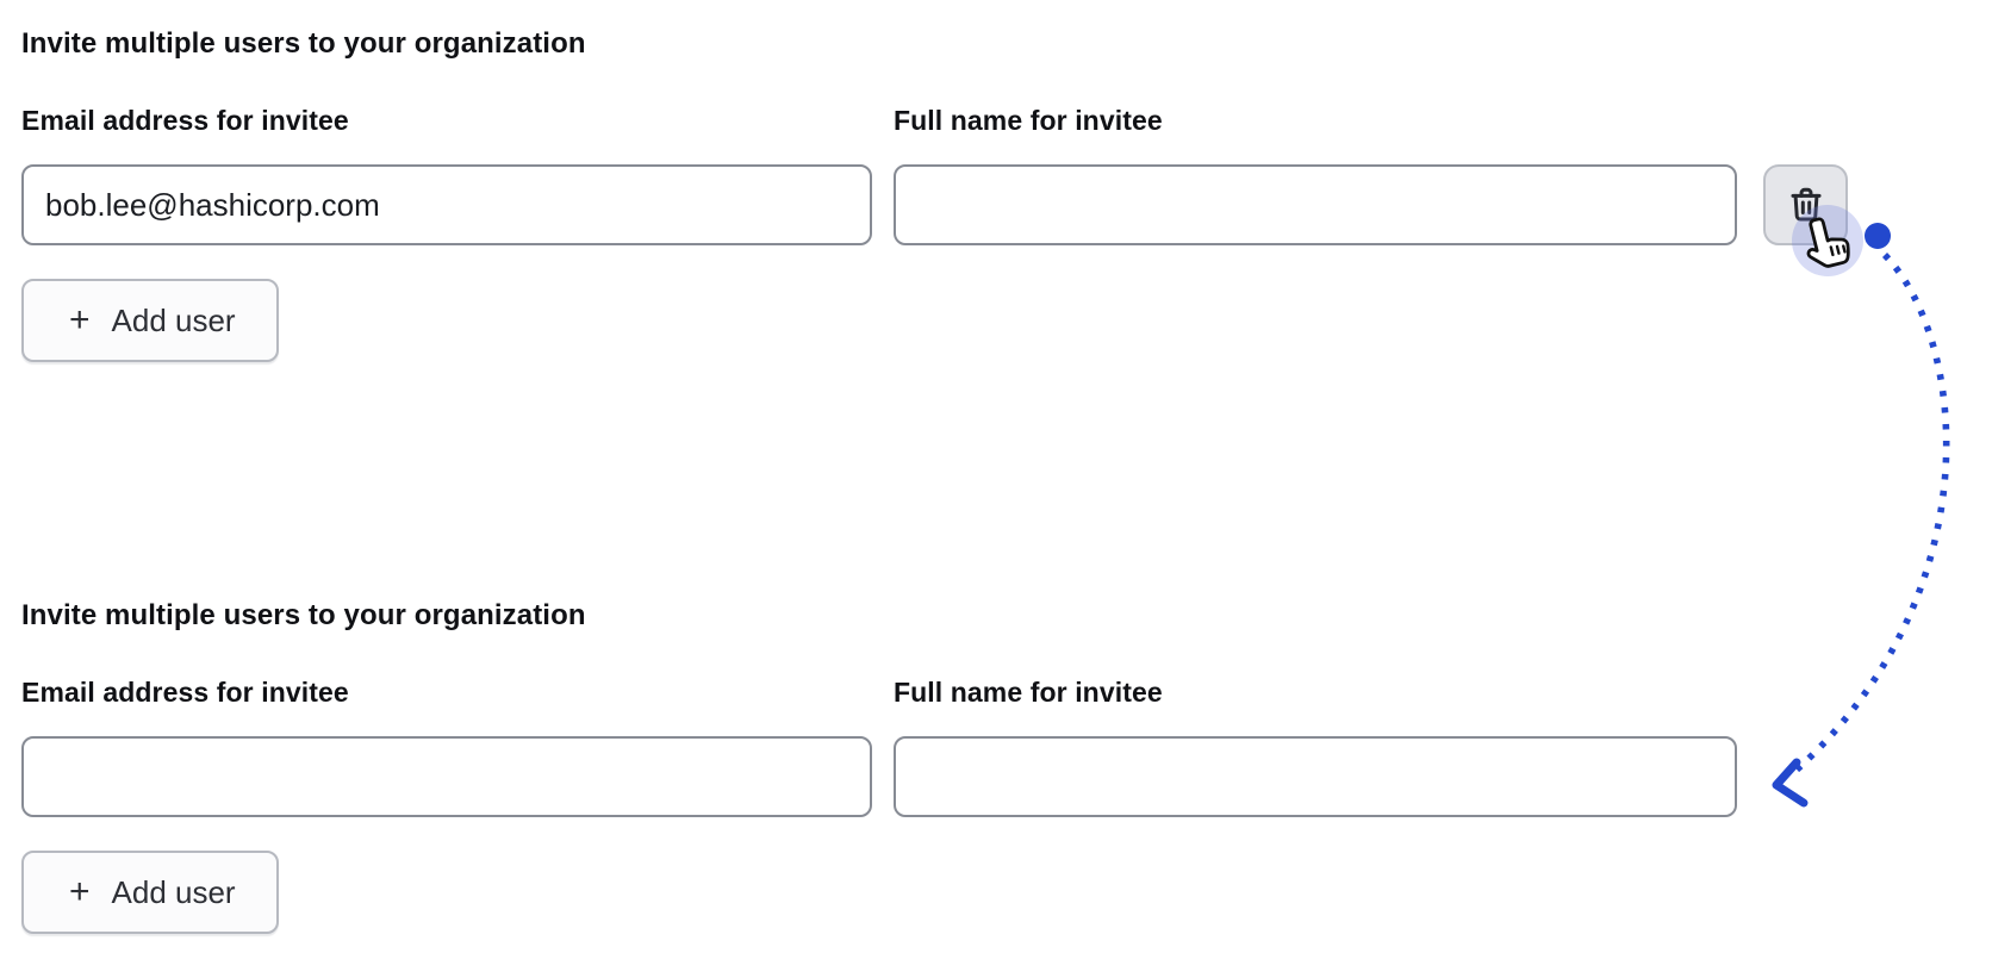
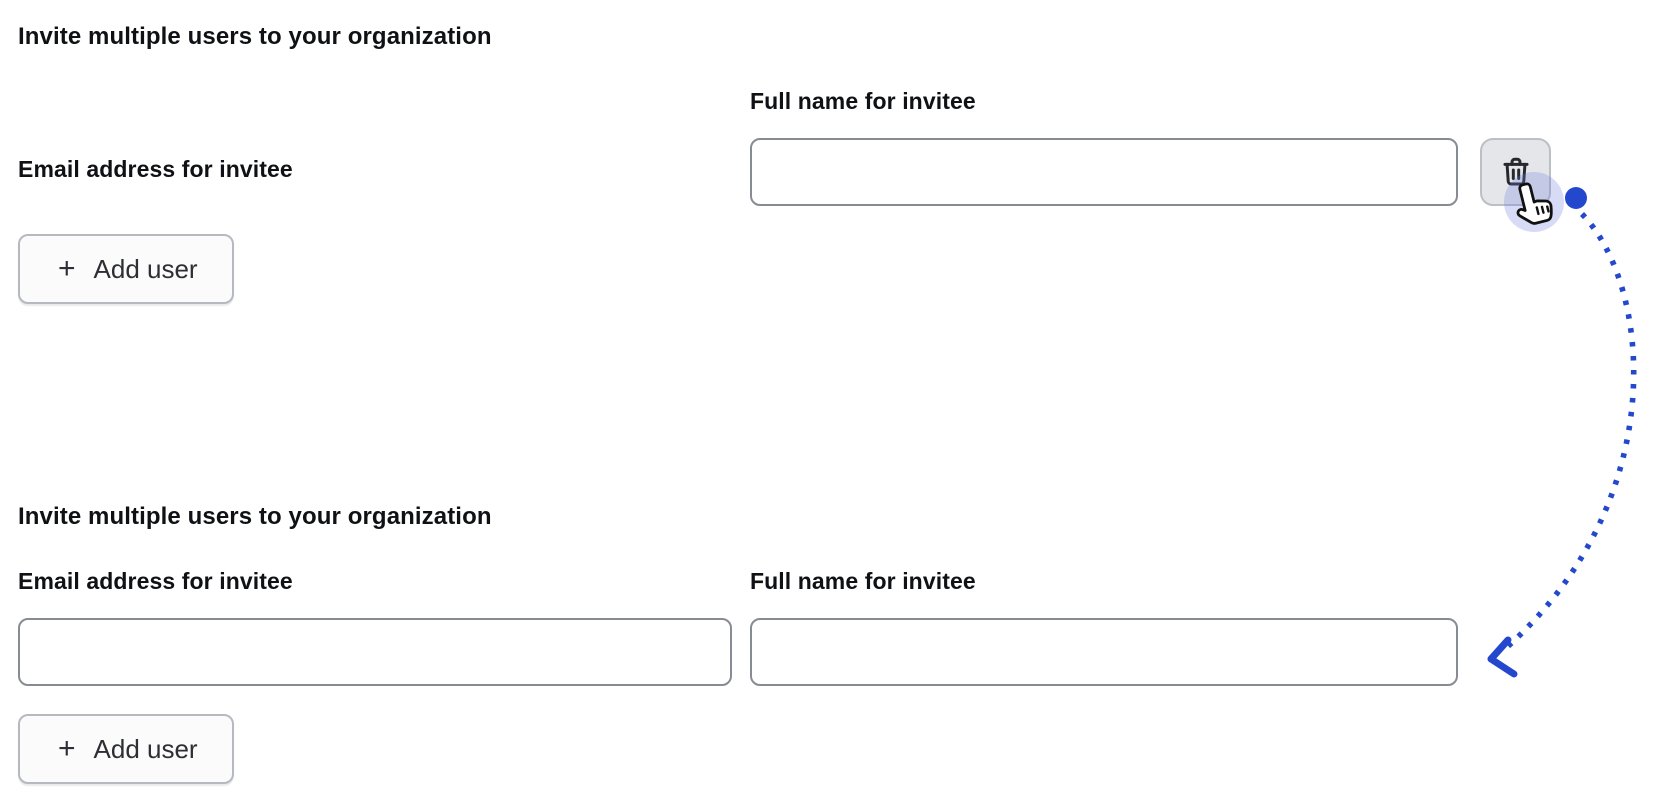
  Invite multiple users to your organization
  Email address for invitee
- bob.lee@hashicorp.com
  Full name for invitee
  +
  Add user
  Invite multiple users to your organization
  Email address for invitee
  Full name for invitee
  +
  Add user
